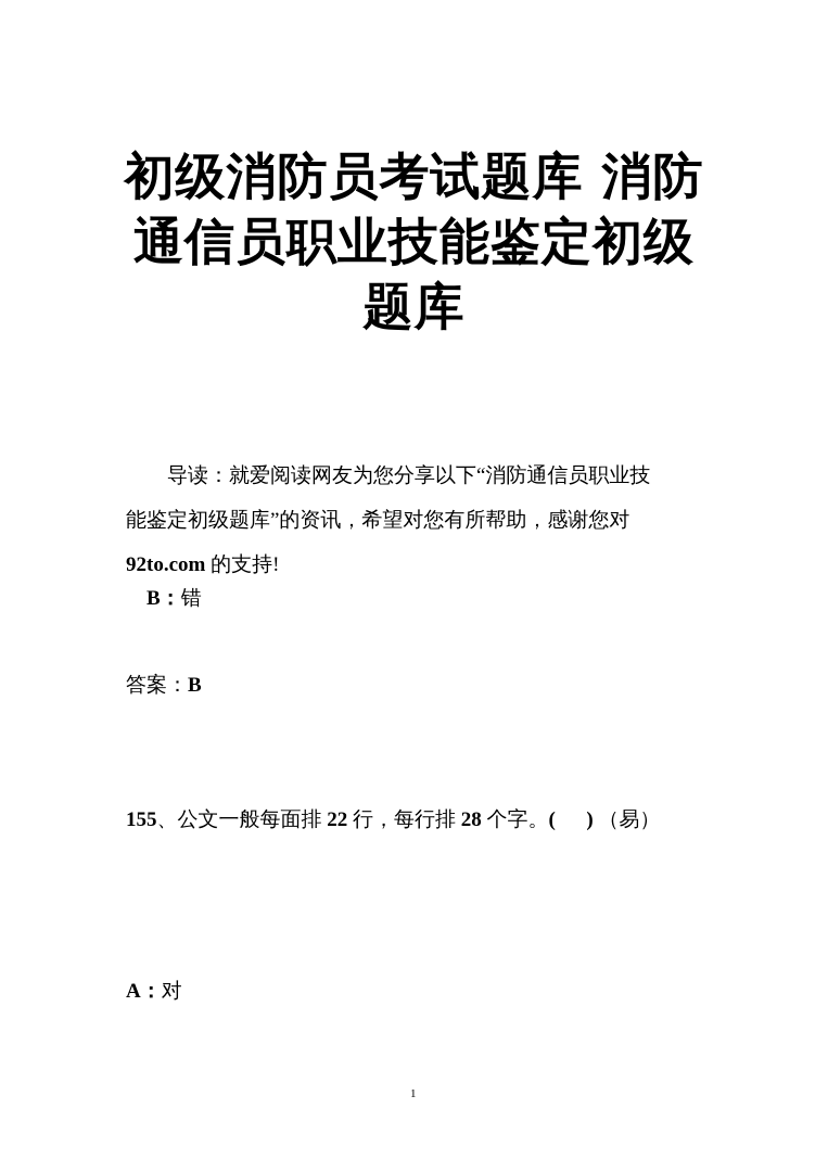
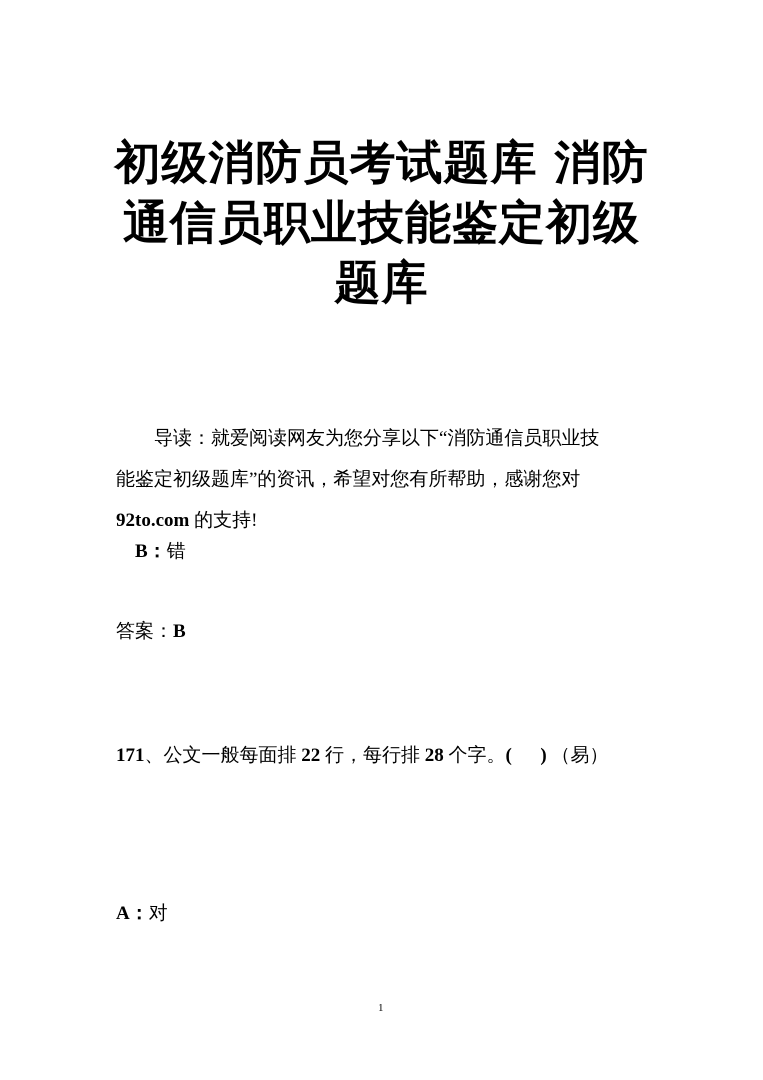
  初级消防员考试题库 消防通信员职业技能鉴定初级题库
  导读：就爱阅读网友为您分享以下“消防通信员职业技
  能鉴定初级题库”的资讯，希望对您有所帮助，感谢您对
  92to.com 的支持!
  B：错
  答案：B
- 155、公文一般每面排 22 行，每行排 28 个字。( ) （易）
+ 171、公文一般每面排 22 行，每行排 28 个字。( ) （易）
  A：对
  1
